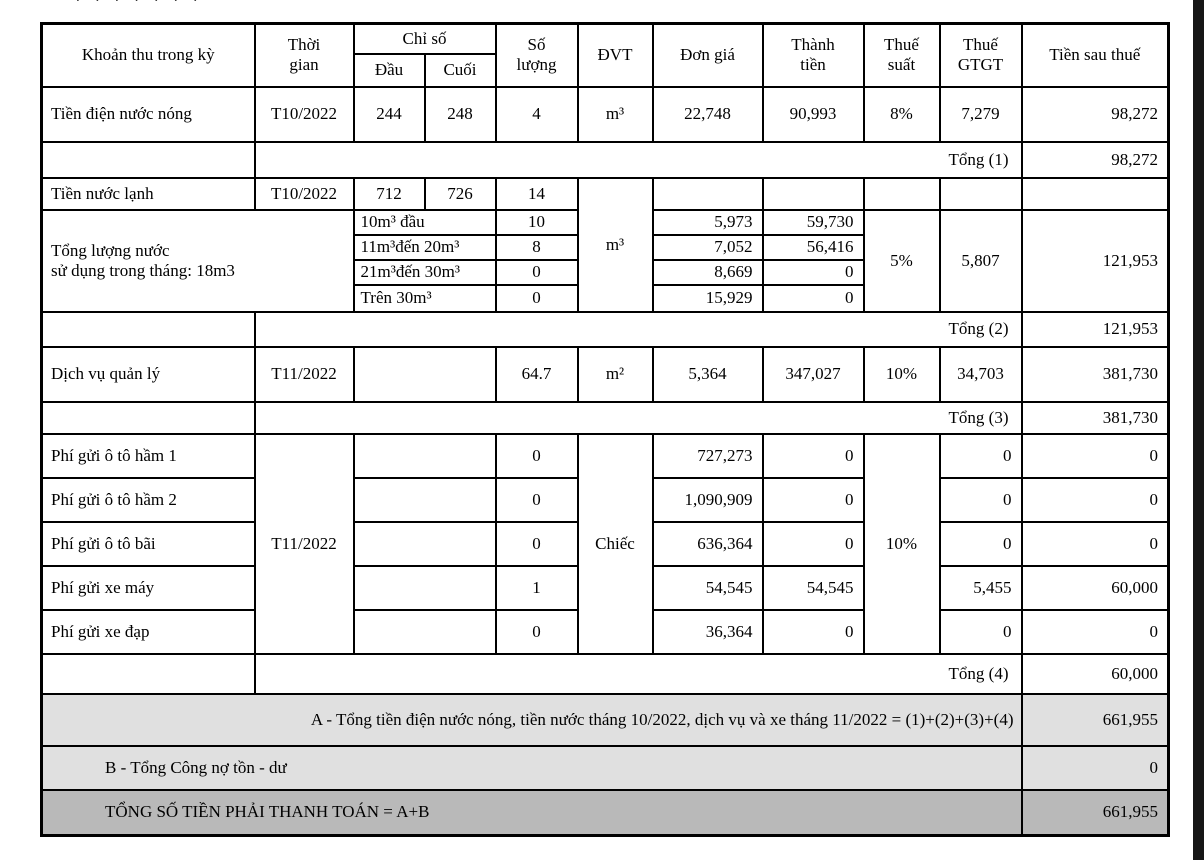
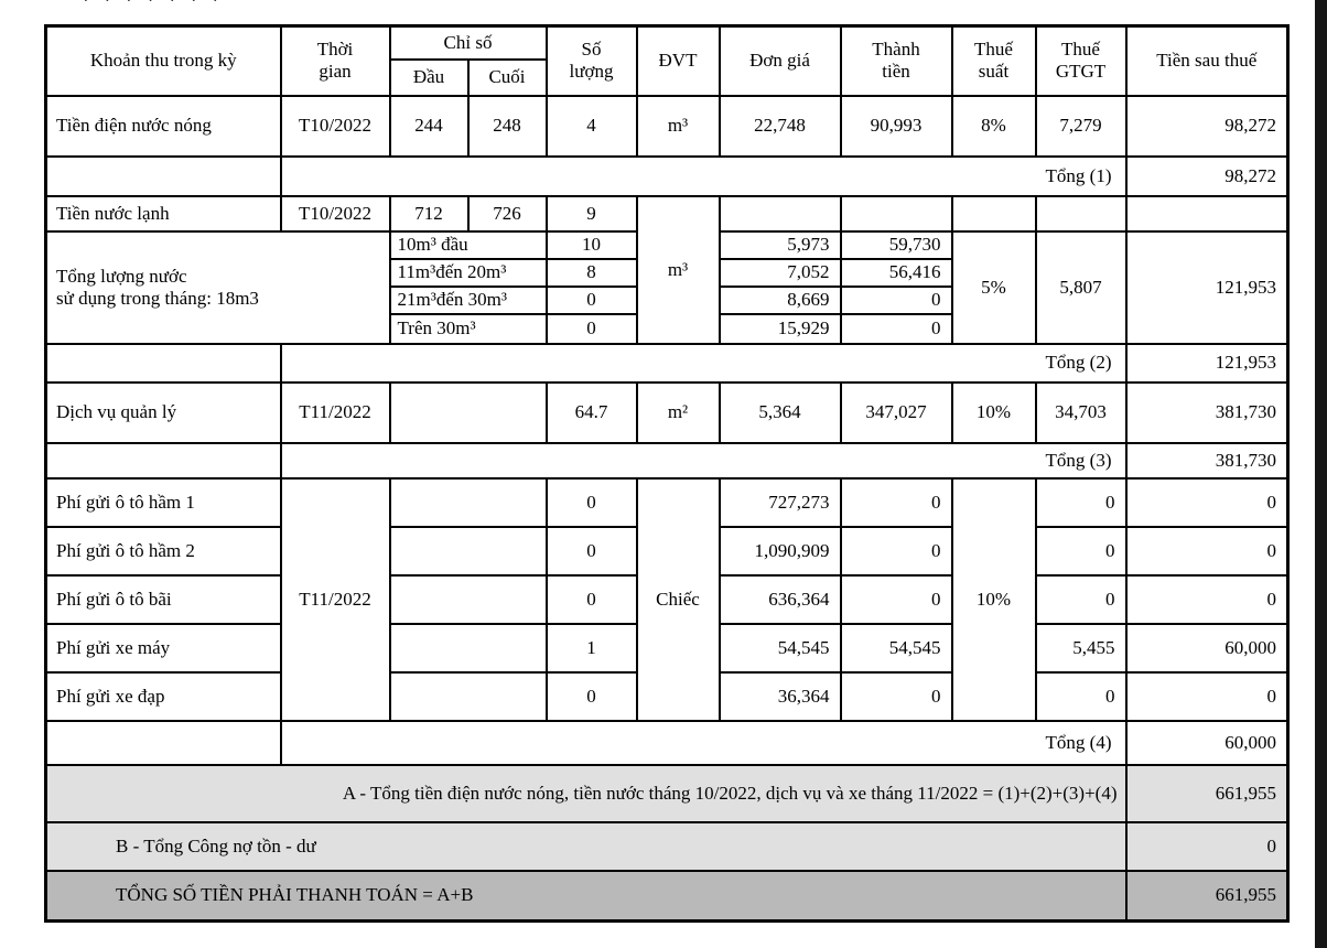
  Khoản thu trong kỳ	Thời gian	Chỉ số	Số lượng	ĐVT	Đơn giá	Thành tiền	Thuế suất	Thuế GTGT	Tiền sau thuế
  Đầu	Cuối
  Tiền điện nước nóng	T10/2022	244	248	4	m³	22,748	90,993	8%	7,279	98,272
  	Tổng (1)	98,272
- Tiền nước lạnh	T10/2022	712	726	14	m³
+ Tiền nước lạnh	T10/2022	712	726	9	m³
  Tổng lượng nước sử dụng trong tháng: 18m3	10m³ đầu	10	5,973	59,730	5%	5,807	121,953
  11m³đến 20m³	8	7,052	56,416
  21m³đến 30m³	0	8,669	0
  Trên 30m³	0	15,929	0
  	Tổng (2)	121,953
  Dịch vụ quản lý	T11/2022		64.7	m²	5,364	347,027	10%	34,703	381,730
  	Tổng (3)	381,730
  Phí gửi ô tô hầm 1	T11/2022		0	Chiếc	727,273	0	10%	0	0
  Phí gửi ô tô hầm 2		0	1,090,909	0	0	0
  Phí gửi ô tô bãi		0	636,364	0	0	0
  Phí gửi xe máy		1	54,545	54,545	5,455	60,000
  Phí gửi xe đạp		0	36,364	0	0	0
  	Tổng (4)	60,000
  A - Tổng tiền điện nước nóng, tiền nước tháng 10/2022, dịch vụ và xe tháng 11/2022 = (1)+(2)+(3)+(4)	661,955
  B - Tổng Công nợ tồn - dư	0
  TỔNG SỐ TIỀN PHẢI THANH TOÁN = A+B	661,955
